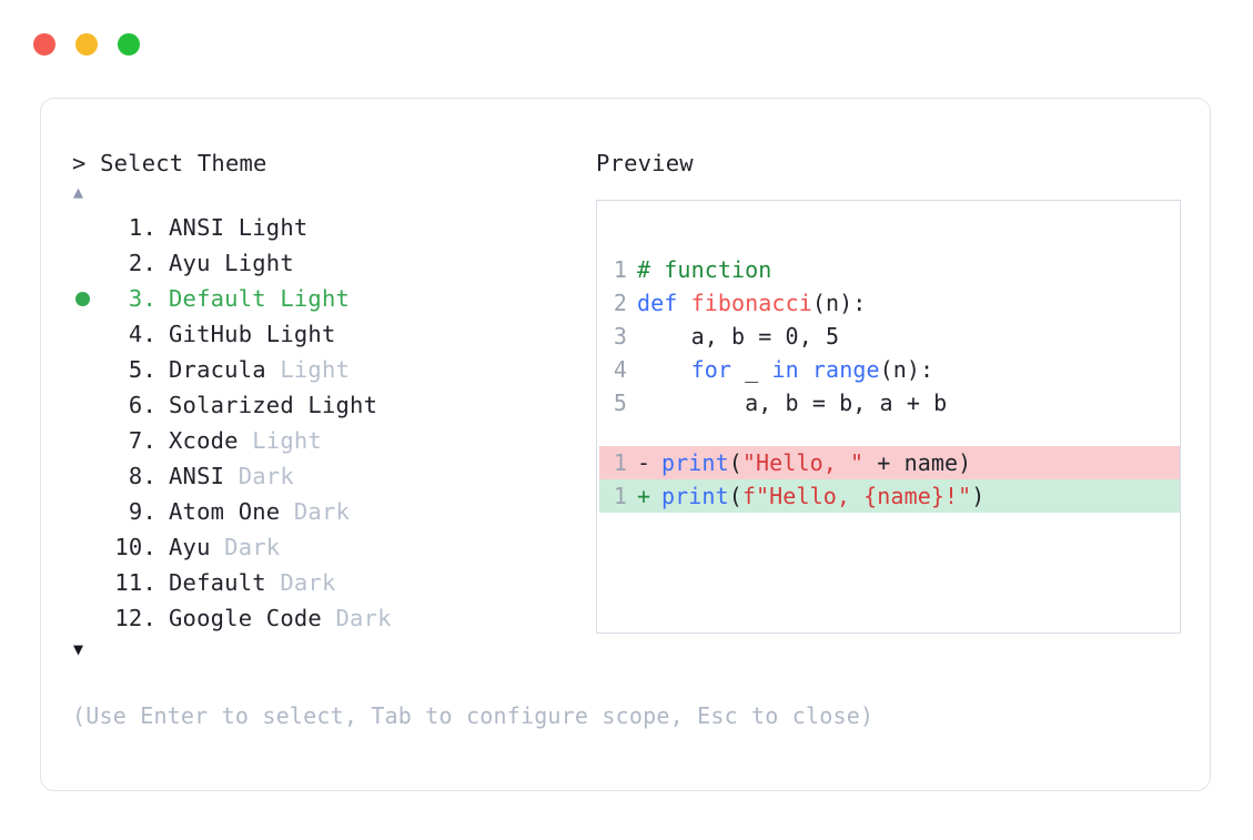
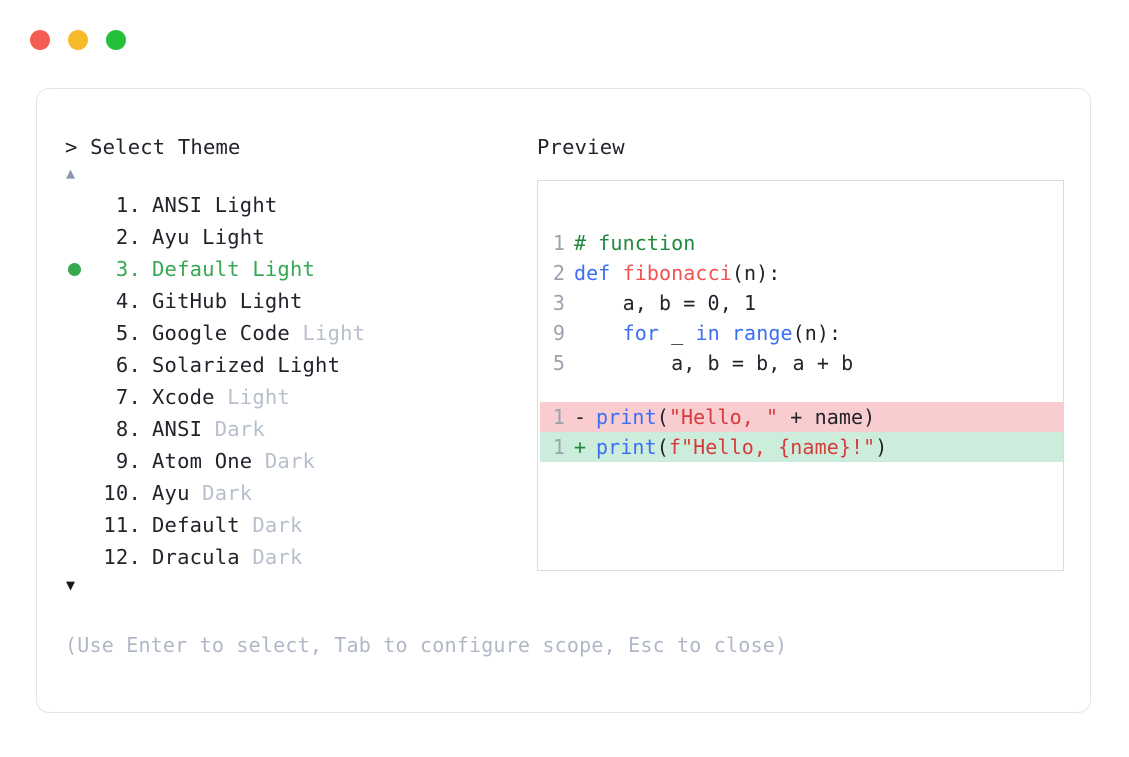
  > Select Theme
  ▲
  1.
  ANSI
  Light
  2.
  Ayu
  Light
  3.
  Default
  Light
  4.
  GitHub
  Light
  5.
- Dracula
+ Google Code
  Light
  6.
  Solarized
  Light
  7.
  Xcode
  Light
  8.
  ANSI
  Dark
  9.
  Atom One
  Dark
  10.
  Ayu
  Dark
  11.
  Default
  Dark
  12.
- Google Code
+ Dracula
  Dark
  ▼
  (Use Enter to select, Tab to configure scope, Esc to close)
  Preview
  1
  # function
  2
  def fibonacci(n):
  3
- a, b = 0, 5
+ a, b = 0, 1
- 4
+ 9
  for _ in range(n):
  5
  a, b = b, a + b
  1
  -
  print("Hello, " + name)
  1
  +
  print(f"Hello, {name}!")
